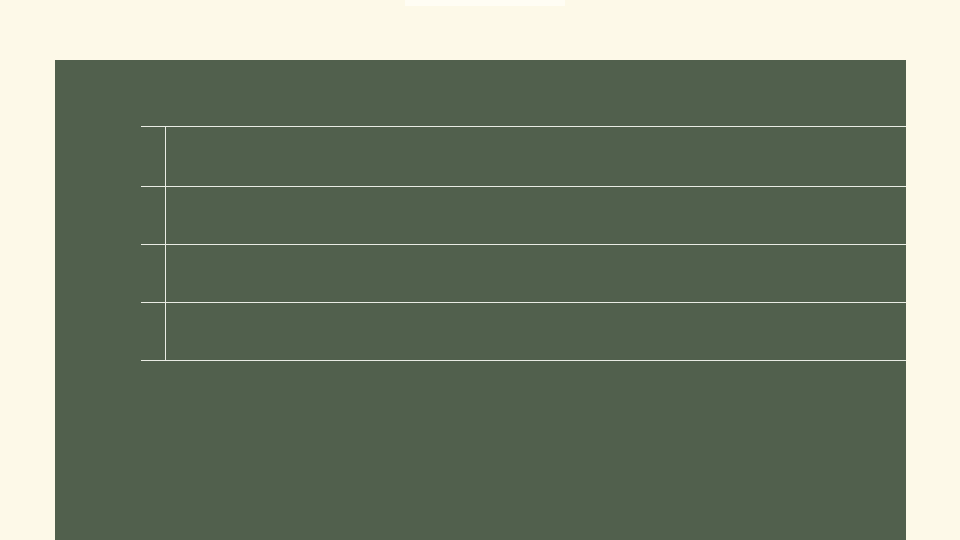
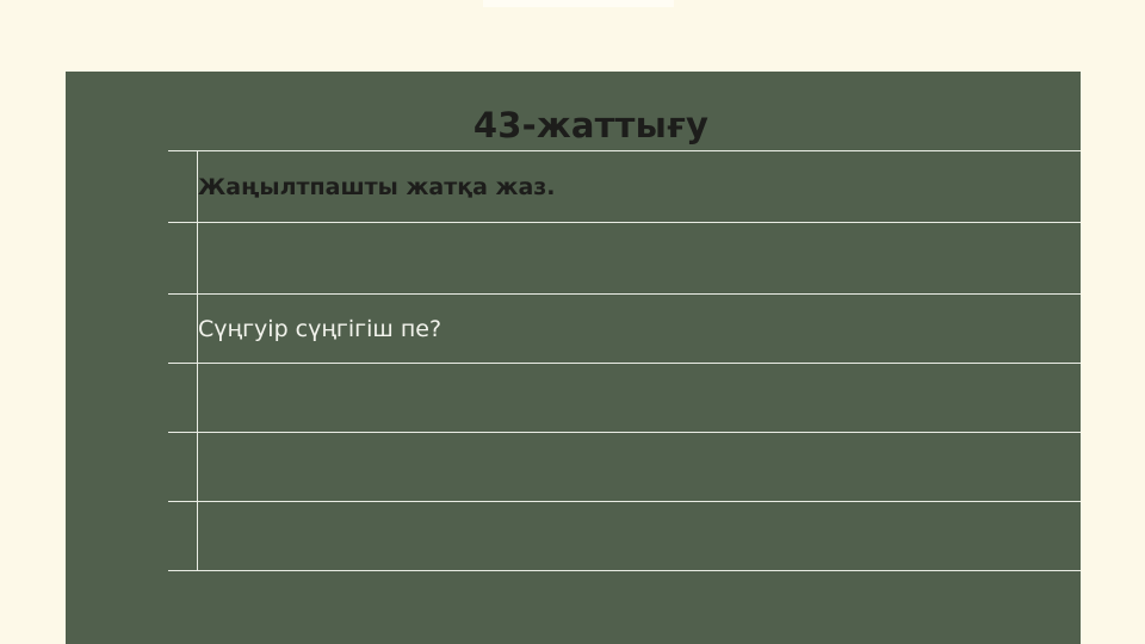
+ 43-жаттығу
+ 	Жаңылтпашты жатқа жаз.
+ 	Сүңгуір сүңгігіш пе?
